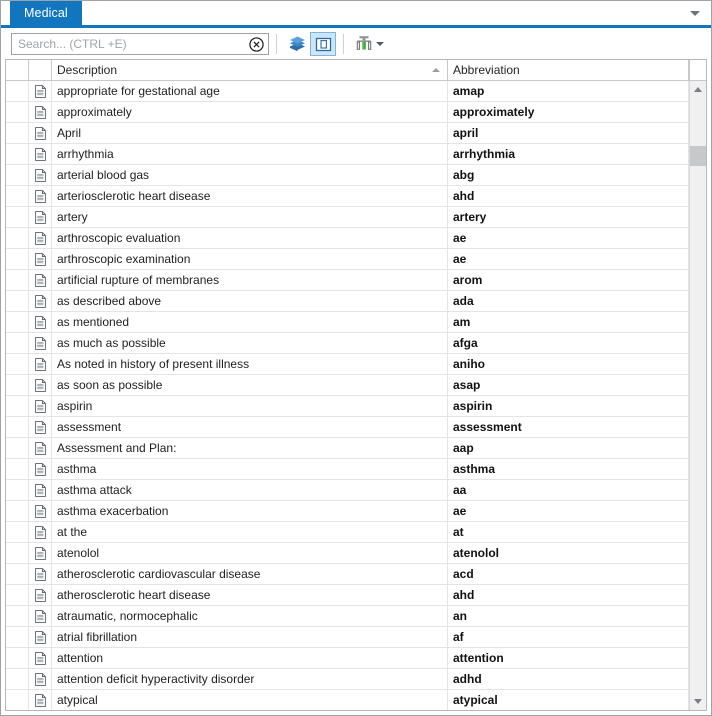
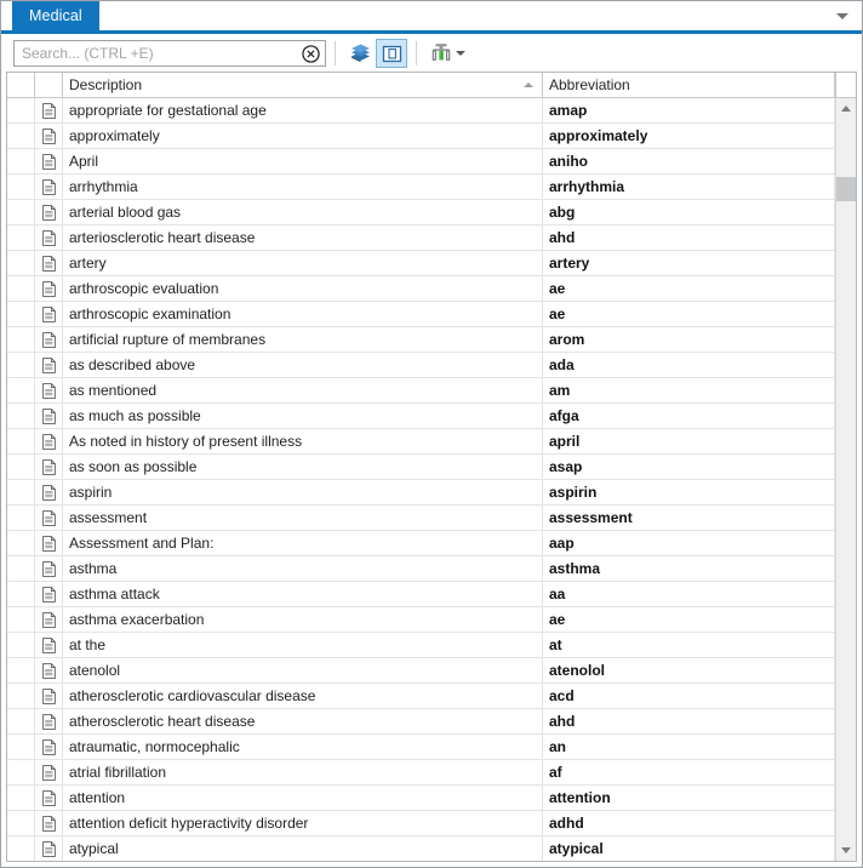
  Medical
  Search... (CTRL +E)
  Description
  Abbreviation
  appropriate for gestational age
  amap
  approximately
  approximately
  April
- april
+ aniho
  arrhythmia
  arrhythmia
  arterial blood gas
  abg
  arteriosclerotic heart disease
  ahd
  artery
  artery
  arthroscopic evaluation
  ae
  arthroscopic examination
  ae
  artificial rupture of membranes
  arom
  as described above
  ada
  as mentioned
  am
  as much as possible
  afga
  As noted in history of present illness
- aniho
+ april
  as soon as possible
  asap
  aspirin
  aspirin
  assessment
  assessment
  Assessment and Plan:
  aap
  asthma
  asthma
  asthma attack
  aa
  asthma exacerbation
  ae
  at the
  at
  atenolol
  atenolol
  atherosclerotic cardiovascular disease
  acd
  atherosclerotic heart disease
  ahd
  atraumatic, normocephalic
  an
  atrial fibrillation
  af
  attention
  attention
  attention deficit hyperactivity disorder
  adhd
  atypical
  atypical
